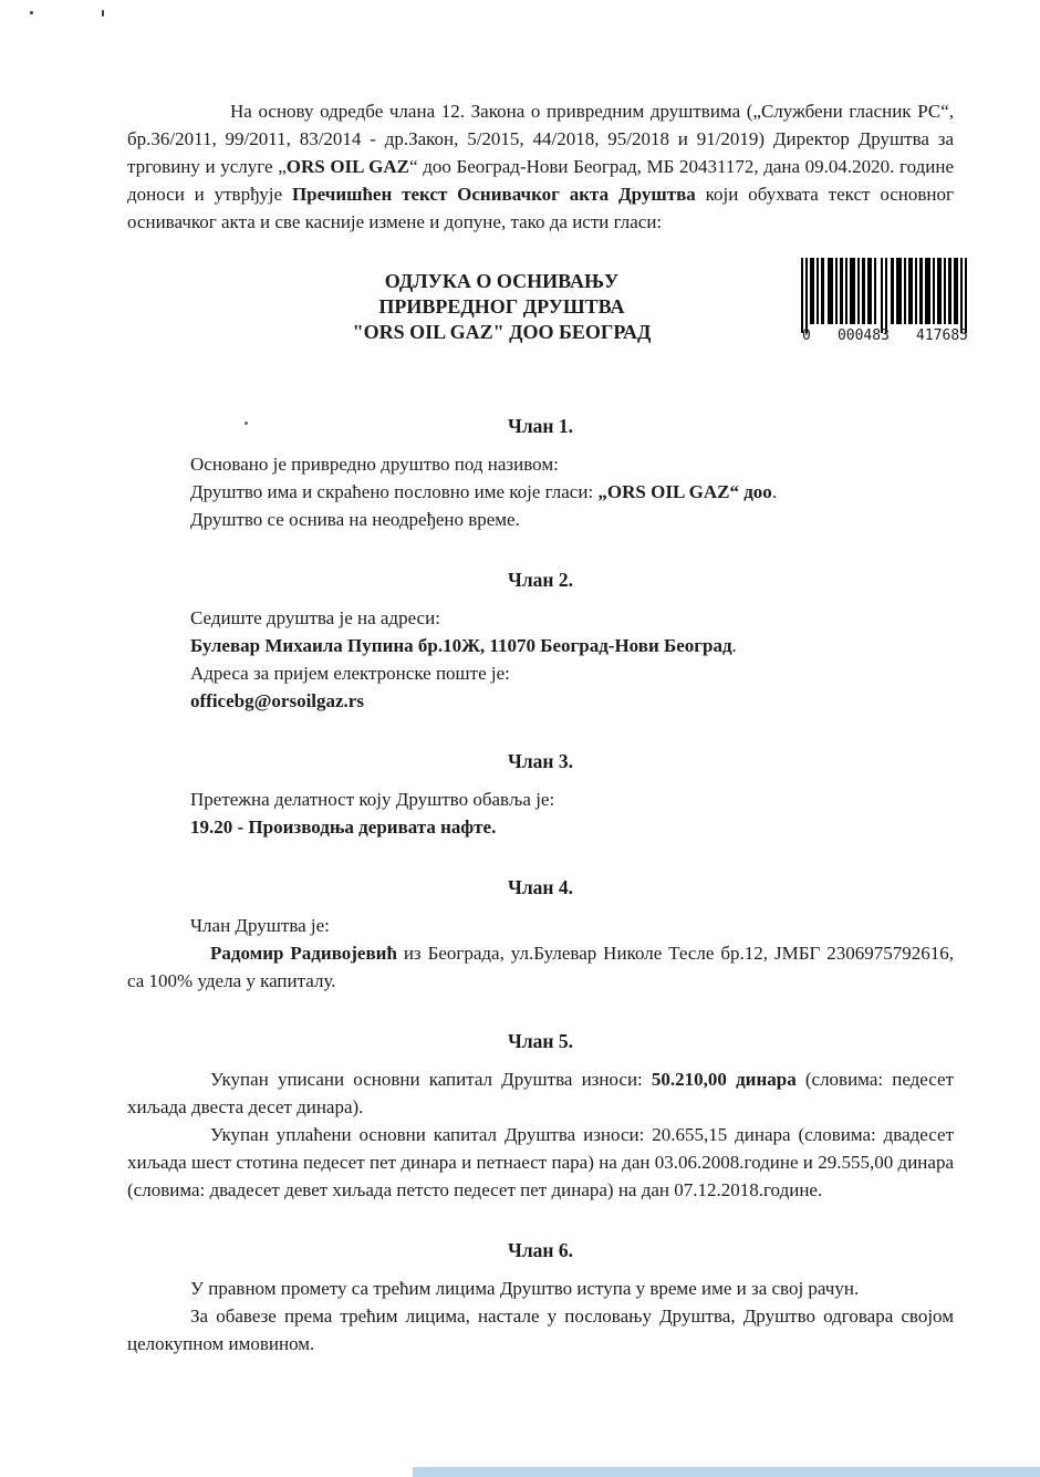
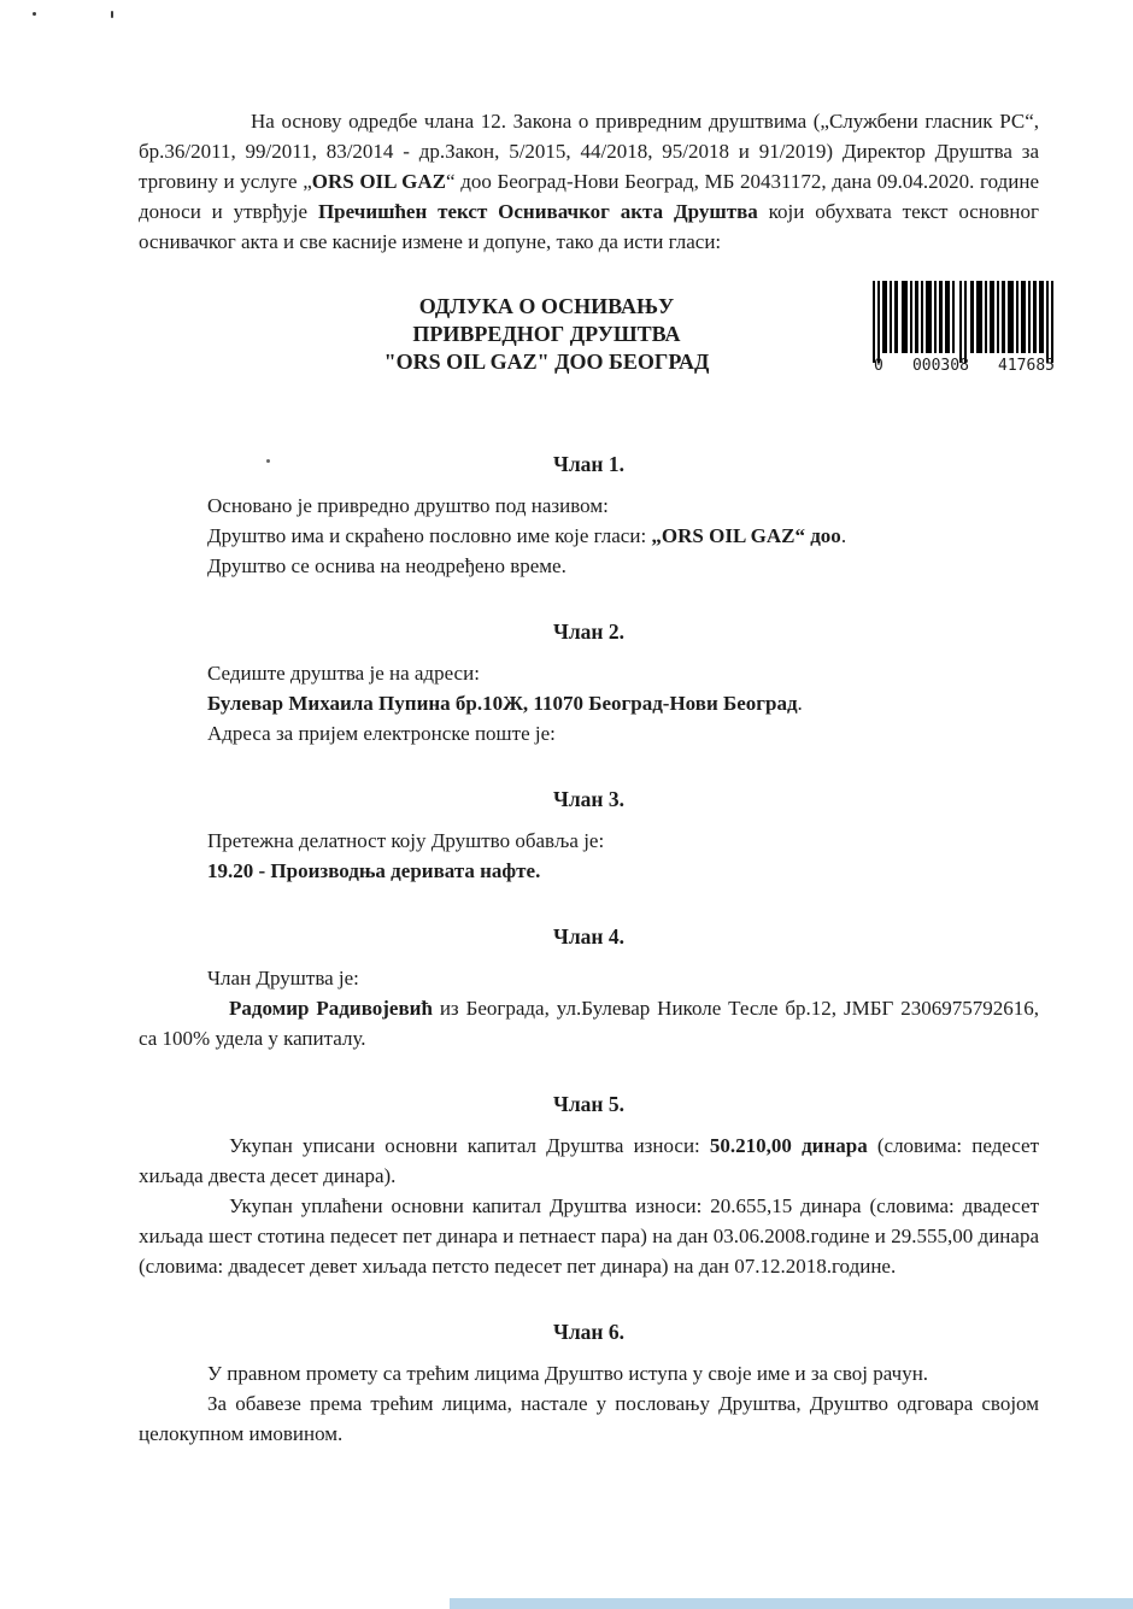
  На основу одредбе члана 12. Закона о привредним друштвима („Службени гласник РС“, бр.36/2011, 99/2011, 83/2014 - др.Закон, 5/2015, 44/2018, 95/2018 и 91/2019) Директор Друштва за трговину и услуге „ORS OIL GAZ“ доо Београд-Нови Београд, МБ 20431172, дана 09.04.2020. године доноси и утврђује Пречишћен текст Оснивачког акта Друштва који обухвата текст основног оснивачког акта и све касније измене и допуне, тако да исти гласи:
  ОДЛУКА О ОСНИВАЊУ
  ПРИВРЕДНОГ ДРУШТВА
  "ORS OIL GAZ" ДОО БЕОГРАД
  0
- 000483
+ 000308
  417685
  Члан 1.
  Основано је привредно друштво под називом:
  Друштво има и скраћено пословно име које гласи: „ORS OIL GAZ“ доо.
  Друштво се оснива на неодређено време.
  Члан 2.
  Седиште друштва је на адреси:
  Булевар Михаила Пупина бр.10Ж, 11070 Београд-Нови Београд.
  Адреса за пријем електронске поште је:
- officebg@orsoilgaz.rs
  Члан 3.
  Претежна делатност коју Друштво обавља је:
  19.20 - Производња деривата нафте.
  Члан 4.
  Члан Друштва је:
  Радомир Радивојевић из Београда, ул.Булевар Николе Тесле бр.12, ЈМБГ 2306975792616, са 100% удела у капиталу.
  Члан 5.
  Укупан уписани основни капитал Друштва износи: 50.210,00 динара (словима: педесет хиљада двеста десет динара).
  Укупан уплаћени основни капитал Друштва износи: 20.655,15 динара (словима: двадесет хиљада шест стотина педесет пет динара и петнаест пара) на дан 03.06.2008.године и 29.555,00 динара (словима: двадесет девет хиљада петсто педесет пет динара) на дан 07.12.2018.године.
  Члан 6.
- У правном промету са трећим лицима Друштво иступа у време име и за свој рачун.
+ У правном промету са трећим лицима Друштво иступа у своје име и за свој рачун.
  За обавезе према трећим лицима, настале у пословању Друштва, Друштво одговара својом целокупном имовином.
